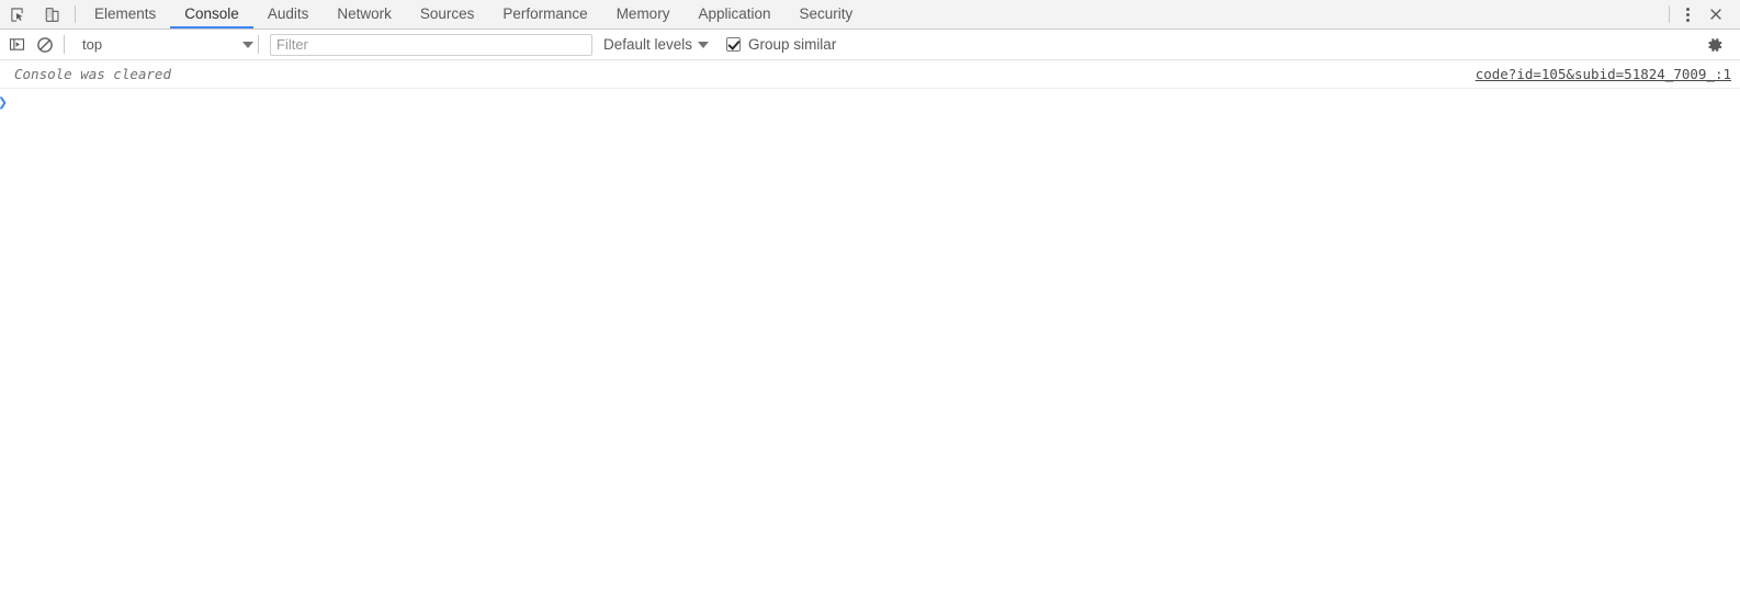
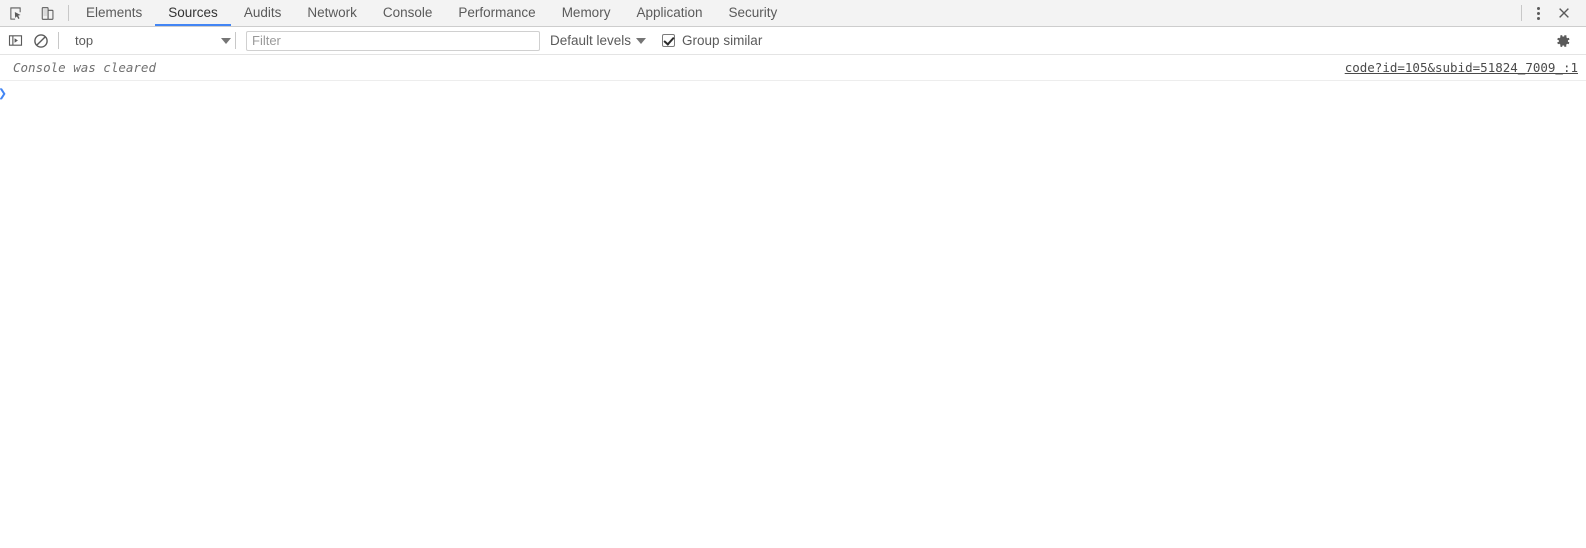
  Elements
- Console
+ Sources
  Audits
  Network
- Sources
+ Console
  Performance
  Memory
  Application
  Security
  top
  Filter
  Default levels
  Group similar
  Console was cleared
  code?id=105&subid=51824_7009_:1
  ❯
